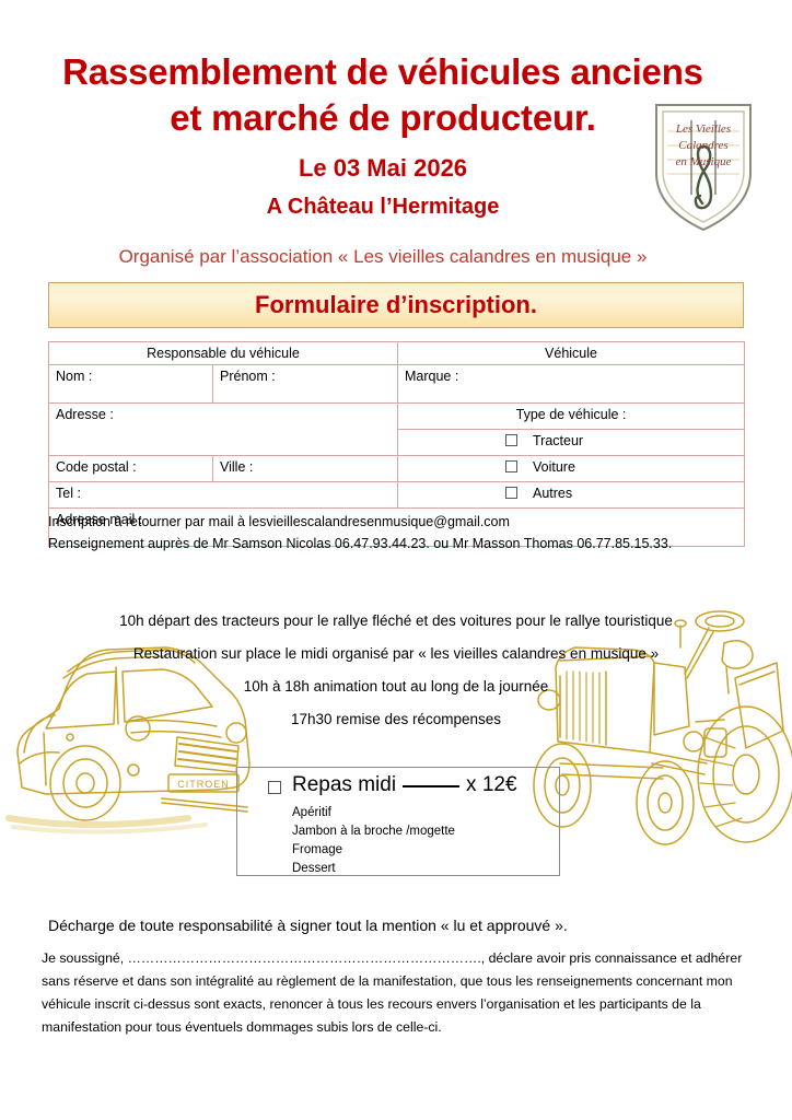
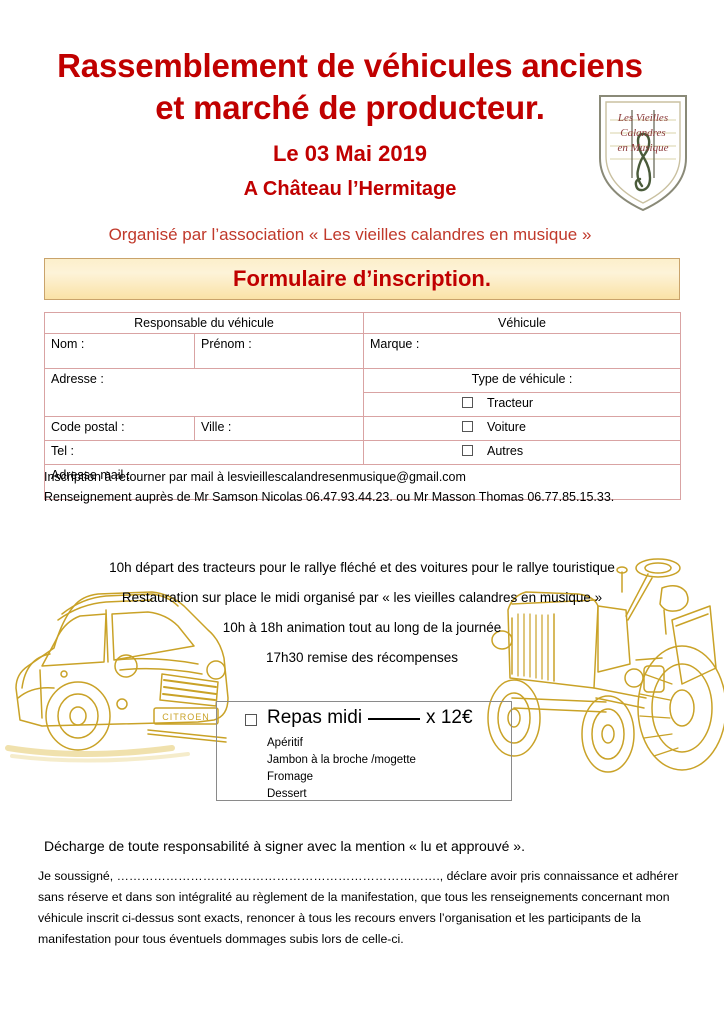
  Rassemblement de véhicules anciens
  et marché de producteur.
- Le 03 Mai 2026
+ Le 03 Mai 2019
  A Château l’Hermitage
  Organisé par l’association « Les vieilles calandres en musique »
  Les Vieilles
  Calandres
  en Musique
  Formulaire d’inscription.
  Responsable du véhicule	Véhicule
  Nom :	Prénom :	Marque :
  Adresse :	Type de véhicule :
  Tracteur
  Code postal :	Ville :	Voiture
  Tel :	Autres
  Adresse mail :
  Inscription à retourner par mail à lesvieillescalandresenmusique@gmail.com
  Renseignement auprès de Mr Samson Nicolas 06.47.93.44.23. ou Mr Masson Thomas 06.77.85.15.33.
  CITROEN
  10h départ des tracteurs pour le rallye fléché et des voitures pour le rallye touristique
  Restauration sur place le midi organisé par « les vieilles calandres en musique »
  10h à 18h animation tout au long de la journée
  17h30 remise des récompenses
  Repas midi x 12€
  Apéritif
  Jambon à la broche /mogette
  Fromage
  Dessert
- Décharge de toute responsabilité à signer tout la mention « lu et approuvé ».
+ Décharge de toute responsabilité à signer avec la mention « lu et approuvé ».
  Je soussigné, ……………………………………………………………………., déclare avoir pris connaissance et adhérer sans réserve et dans son intégralité au règlement de la manifestation, que tous les renseignements concernant mon véhicule inscrit ci-dessus sont exacts, renoncer à tous les recours envers l’organisation et les participants de la manifestation pour tous éventuels dommages subis lors de celle-ci.
